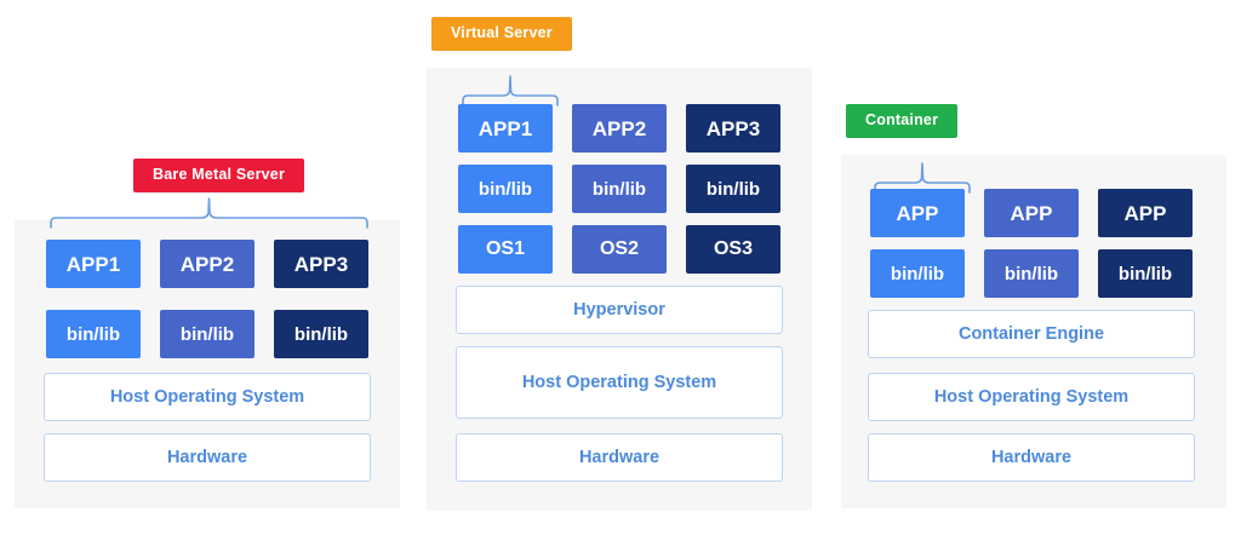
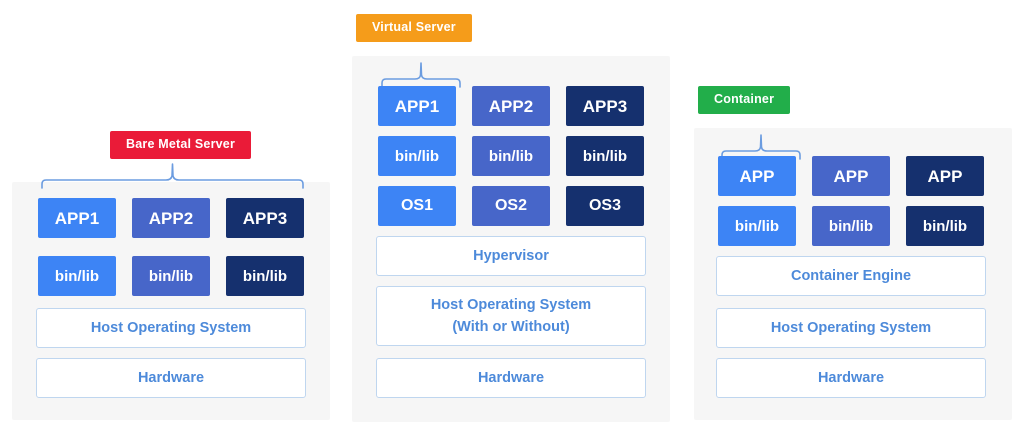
  Bare Metal Server
  APP1
  APP2
  APP3
  bin/lib
  bin/lib
  bin/lib
  Host Operating System
  Hardware
  Virtual Server
  APP1
  APP2
  APP3
  bin/lib
  bin/lib
  bin/lib
  OS1
  OS2
  OS3
  Hypervisor
  Host Operating System
+ (With or Without)
  Hardware
  Container
  APP
  APP
  APP
  bin/lib
  bin/lib
  bin/lib
  Container Engine
  Host Operating System
  Hardware
